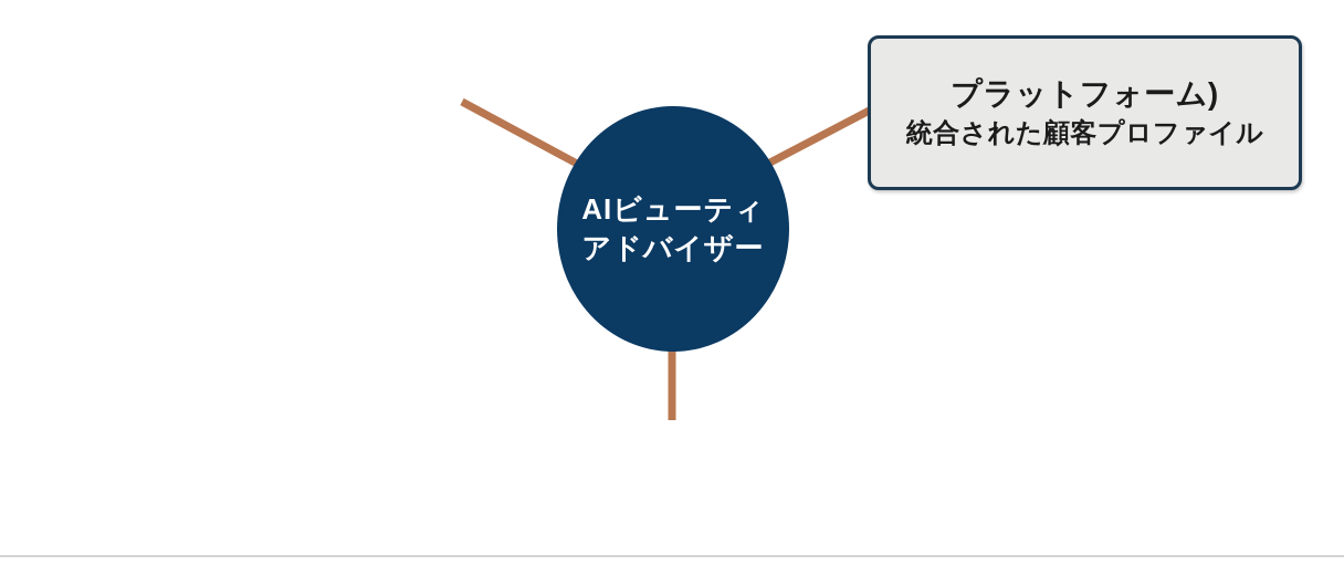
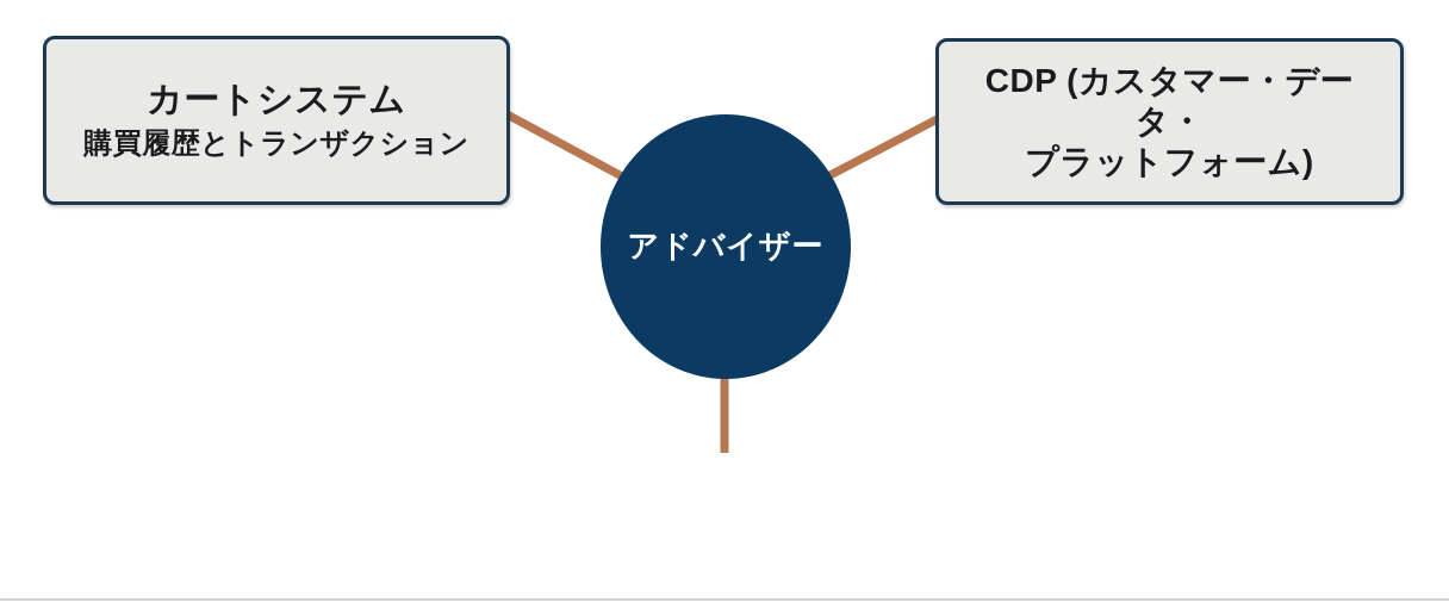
+ カートシステム
+ 購買履歴とトランザクション
+ CDP (カスタマー・データ・
  プラットフォーム)
- 統合された顧客プロファイル
- AIビューティ
  アドバイザー
